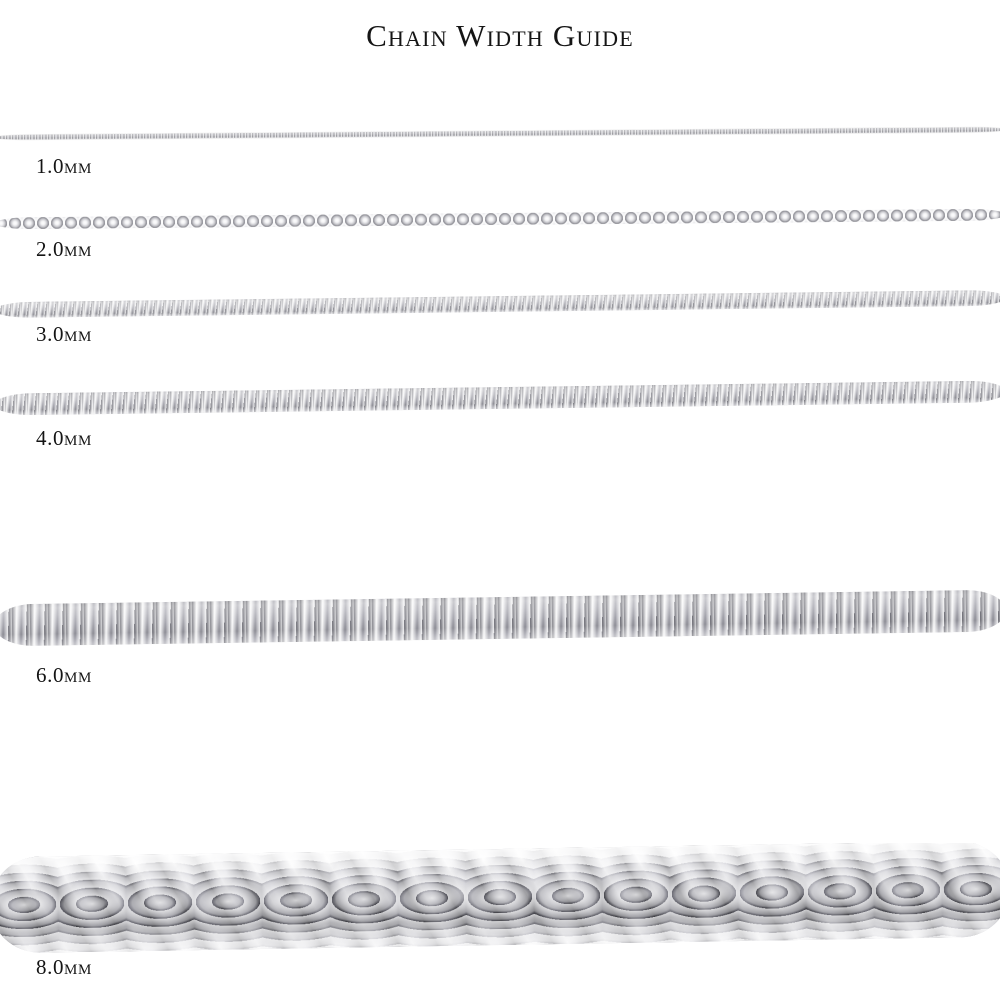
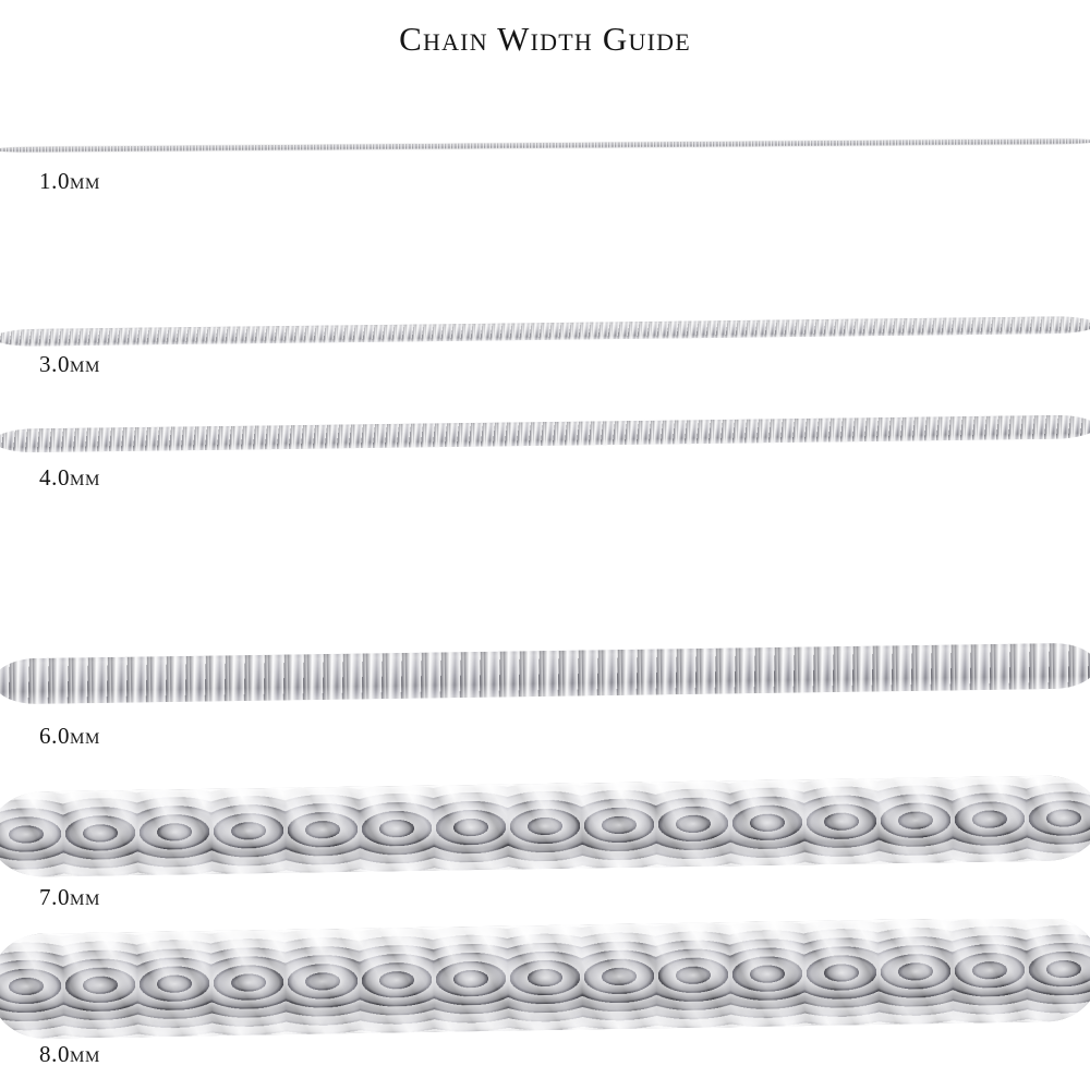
  Chain Width Guide
  1.0mm
- 2.0mm
  3.0mm
  4.0mm
  6.0mm
+ 7.0mm
  8.0mm
